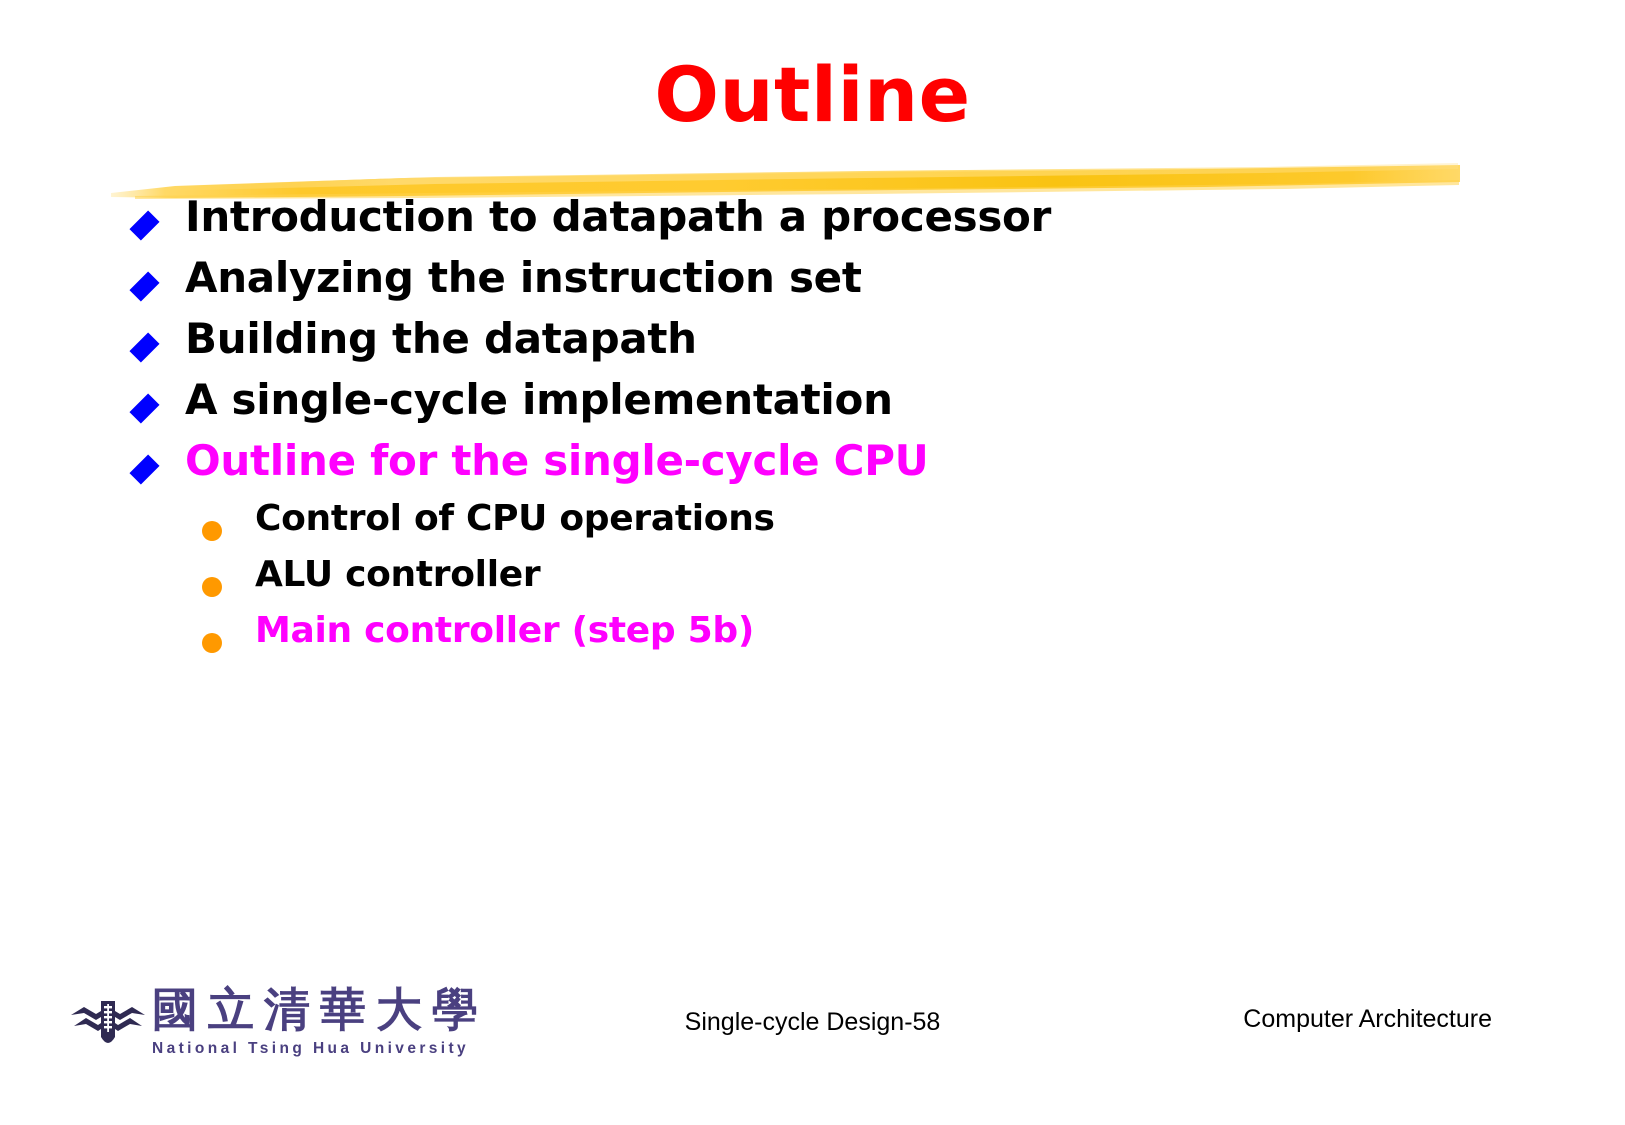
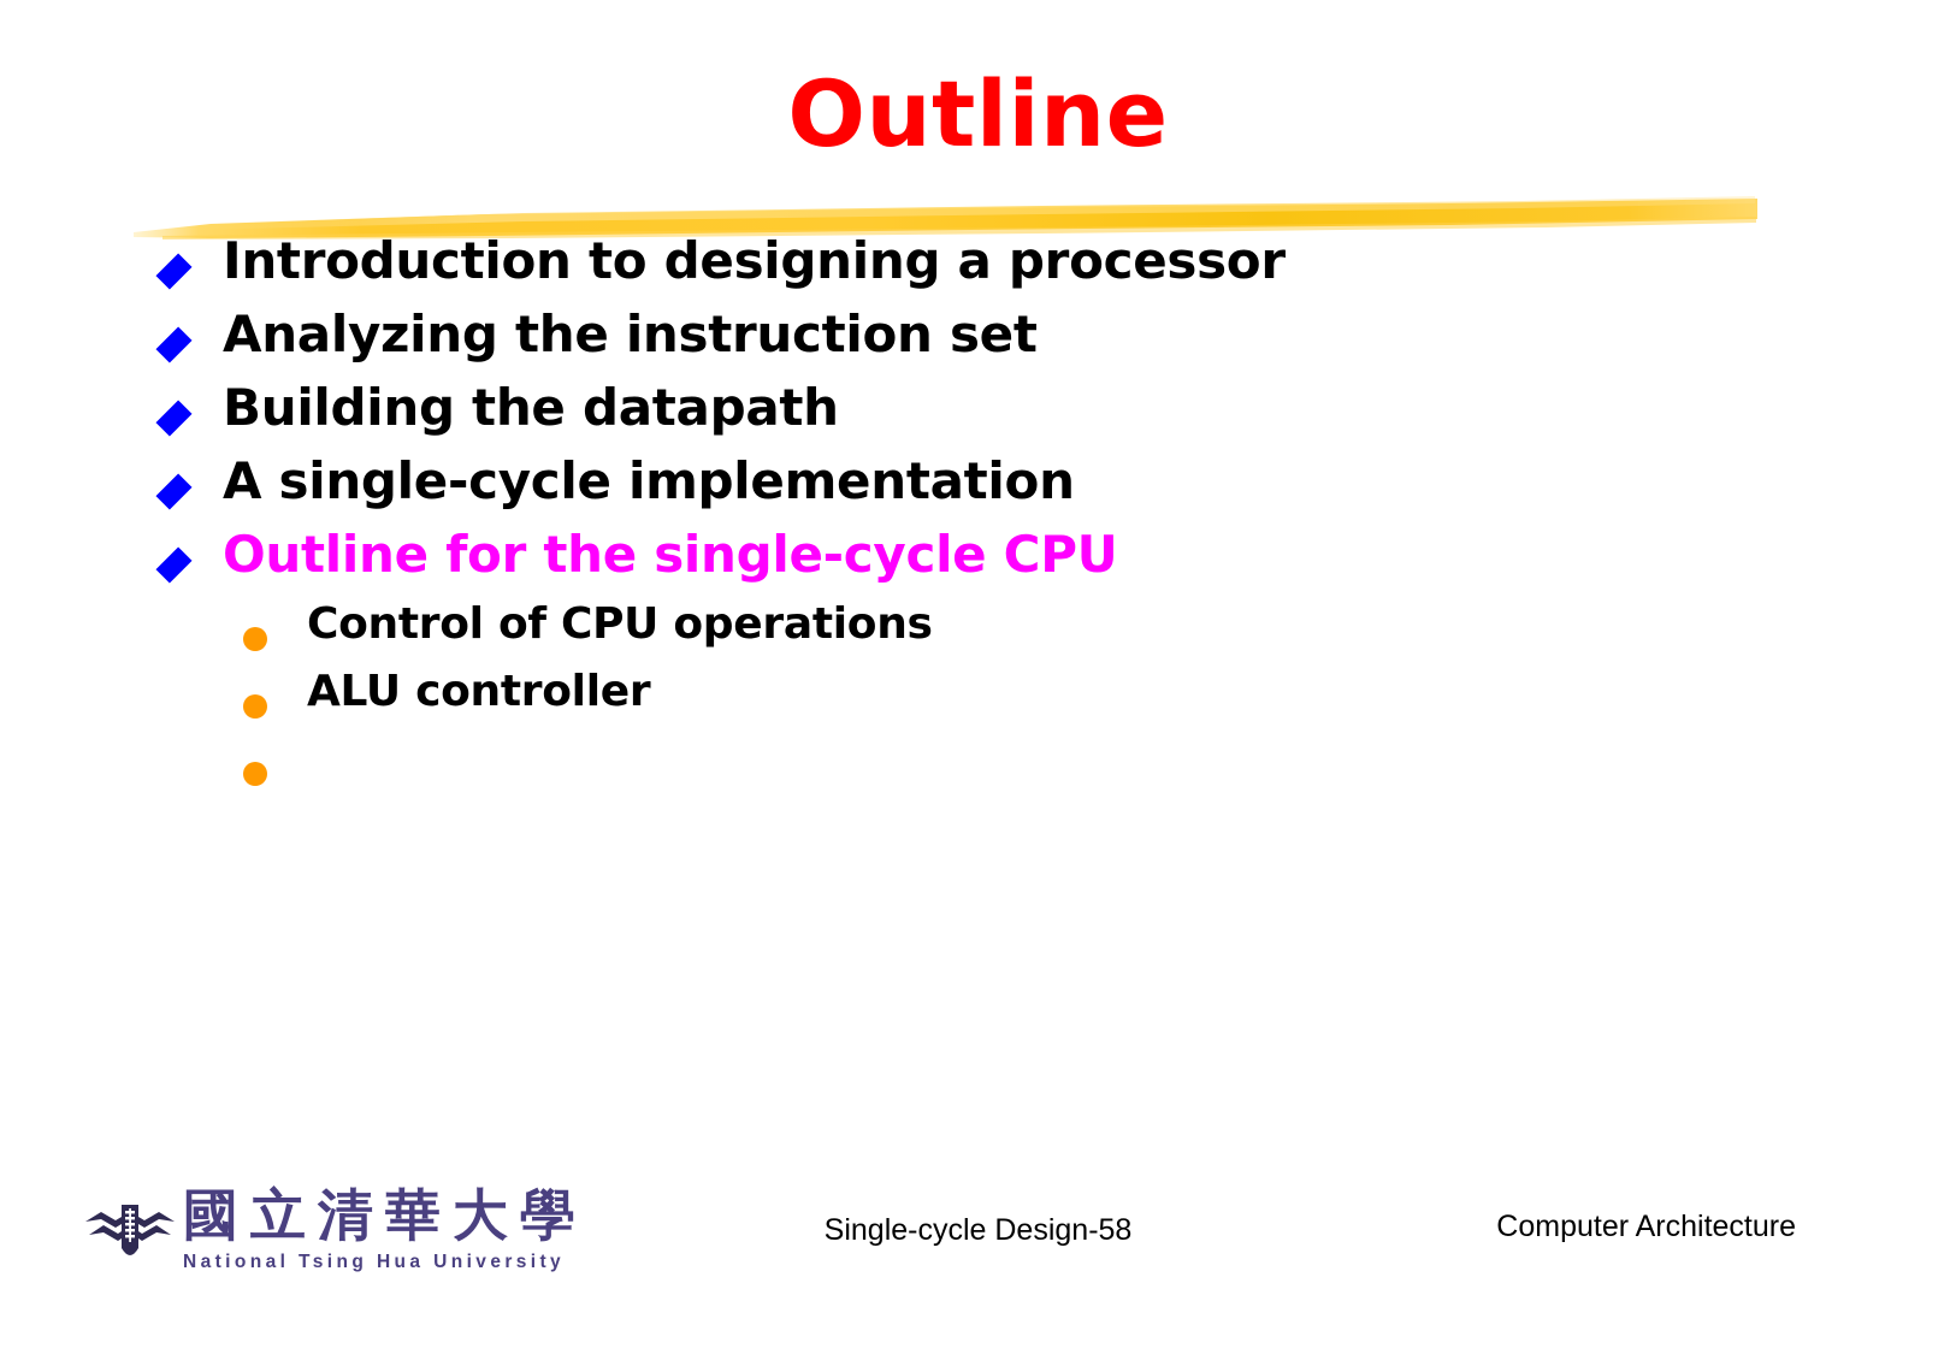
  Outline
- Introduction to datapath a processor
+ Introduction to designing a processor
  Analyzing the instruction set
  Building the datapath
  A single-cycle implementation
  Outline for the single-cycle CPU
  Control of CPU operations
  ALU controller
- Main controller (step 5b)
  國立清華大學
  National Tsing Hua University
  Single-cycle Design-58
  Computer Architecture
